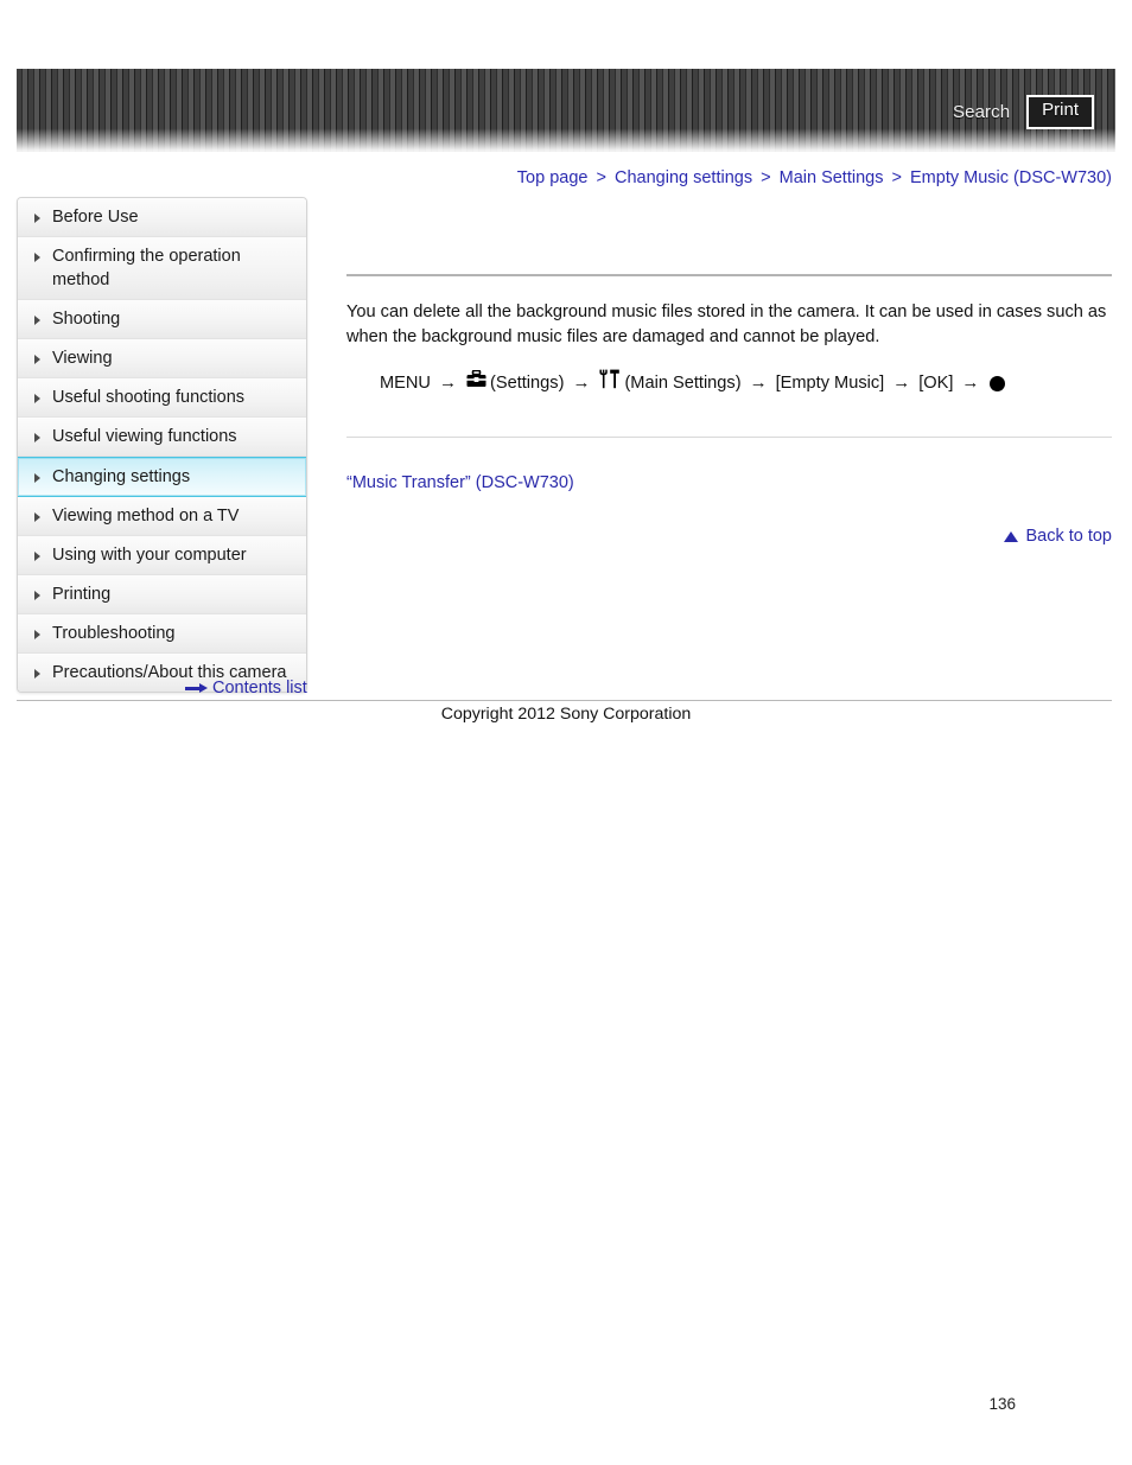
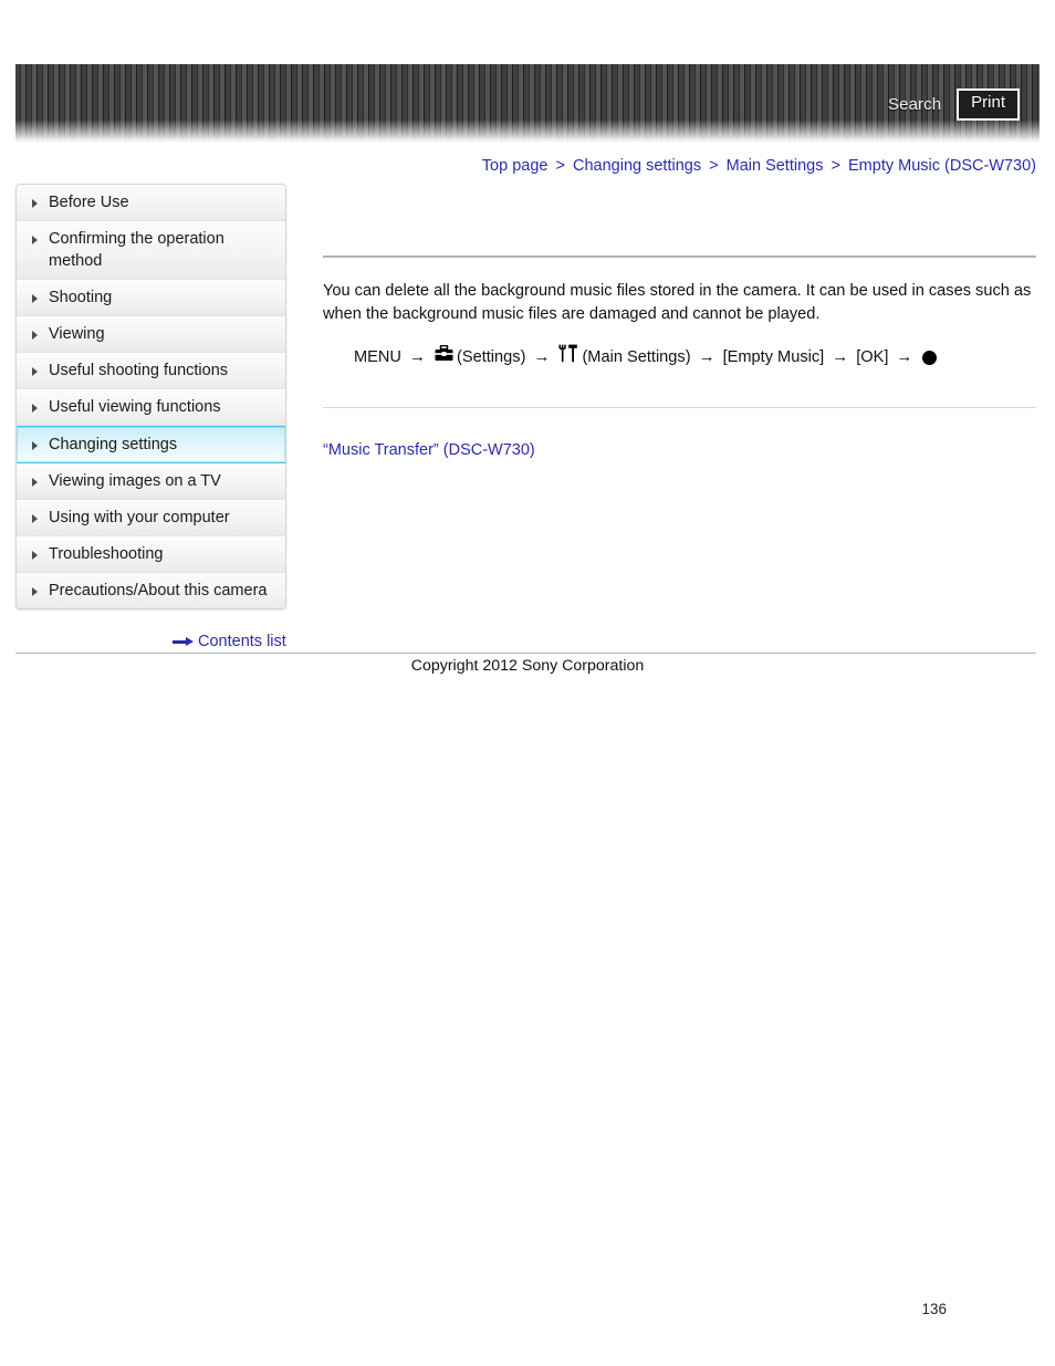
  Search
  Print
  Top page > Changing settings > Main Settings > Empty Music (DSC-W730)
  Before Use
  Confirming the operation method
  Shooting
  Viewing
  Useful shooting functions
  Useful viewing functions
  Changing settings
- Viewing method on a TV
+ Viewing images on a TV
  Using with your computer
- Printing
  Troubleshooting
  Precautions/About this camera
  Contents list
  You can delete all the background music files stored in the camera. It can be used in cases such as when the background music files are damaged and cannot be played.
  MENU
  →
  (Settings)
  →
  (Main Settings)
  →
  [Empty Music]
  →
  [OK]
  →
  “Music Transfer” (DSC-W730)
- Back to top
  Copyright 2012 Sony Corporation
  136
